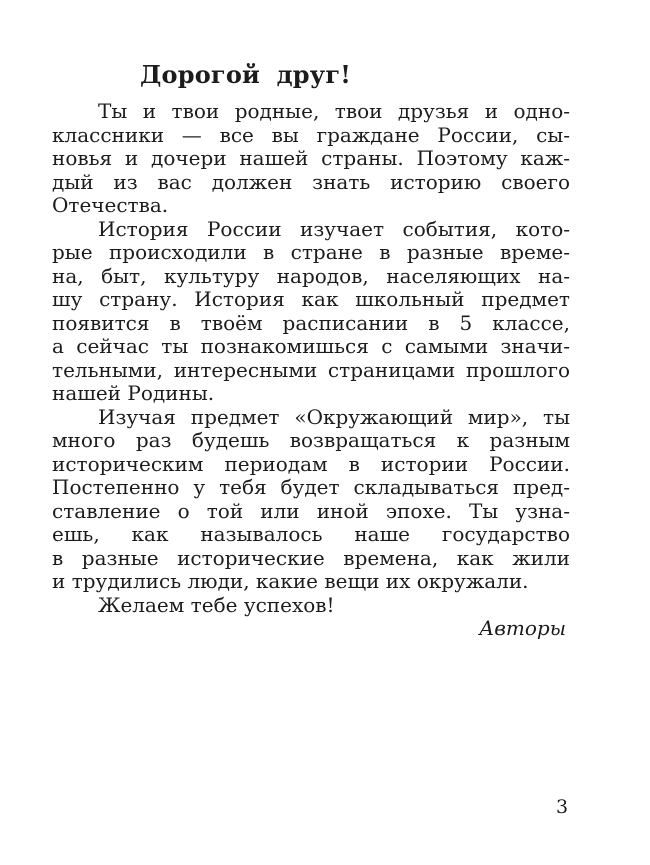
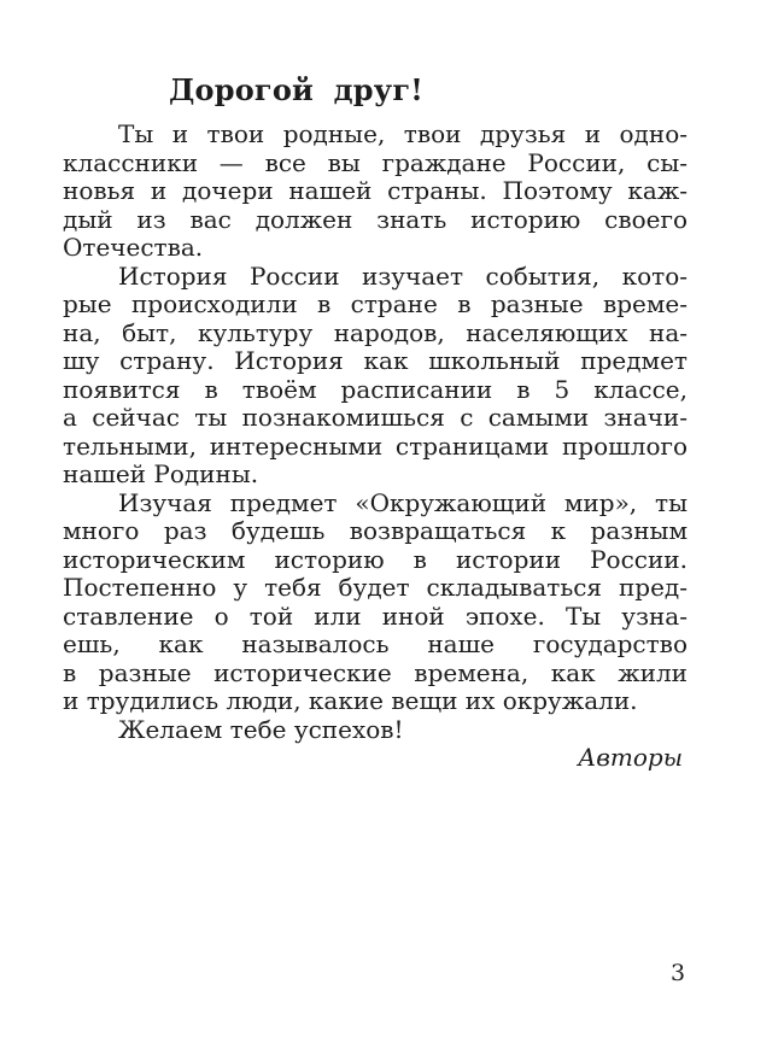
  Дорогой друг!
  Ты и твои родные, твои друзья и одно-
  классники — все вы граждане России, сы-
  новья и дочери нашей страны. Поэтому каж-
  дый из вас должен знать историю своего
  Отечества.
  История России изучает события, кото-
  рые происходили в стране в разные време-
  на, быт, культуру народов, населяющих на-
  шу страну. История как школьный предмет
  появится в твоём расписании в 5 классе,
  а сейчас ты познакомишься с самыми значи-
  тельными, интересными страницами прошлого
  нашей Родины.
  Изучая предмет «Окружающий мир», ты
  много раз будешь возвращаться к разным
- историческим периодам в истории России.
+ историческим историю в истории России.
  Постепенно у тебя будет складываться пред-
  ставление о той или иной эпохе. Ты узна-
  ешь, как называлось наше государство
  в разные исторические времена, как жили
  и трудились люди, какие вещи их окружали.
  Желаем тебе успехов!
  Авторы
  3
